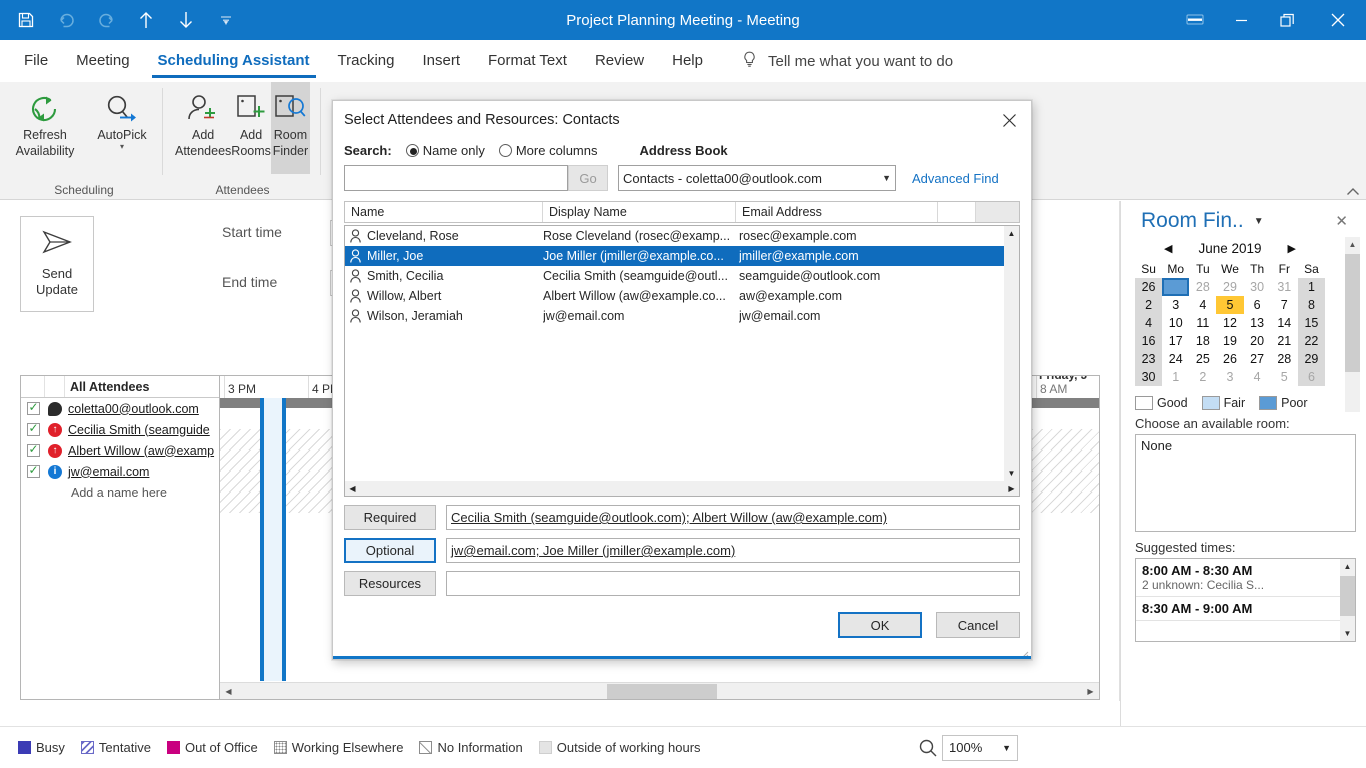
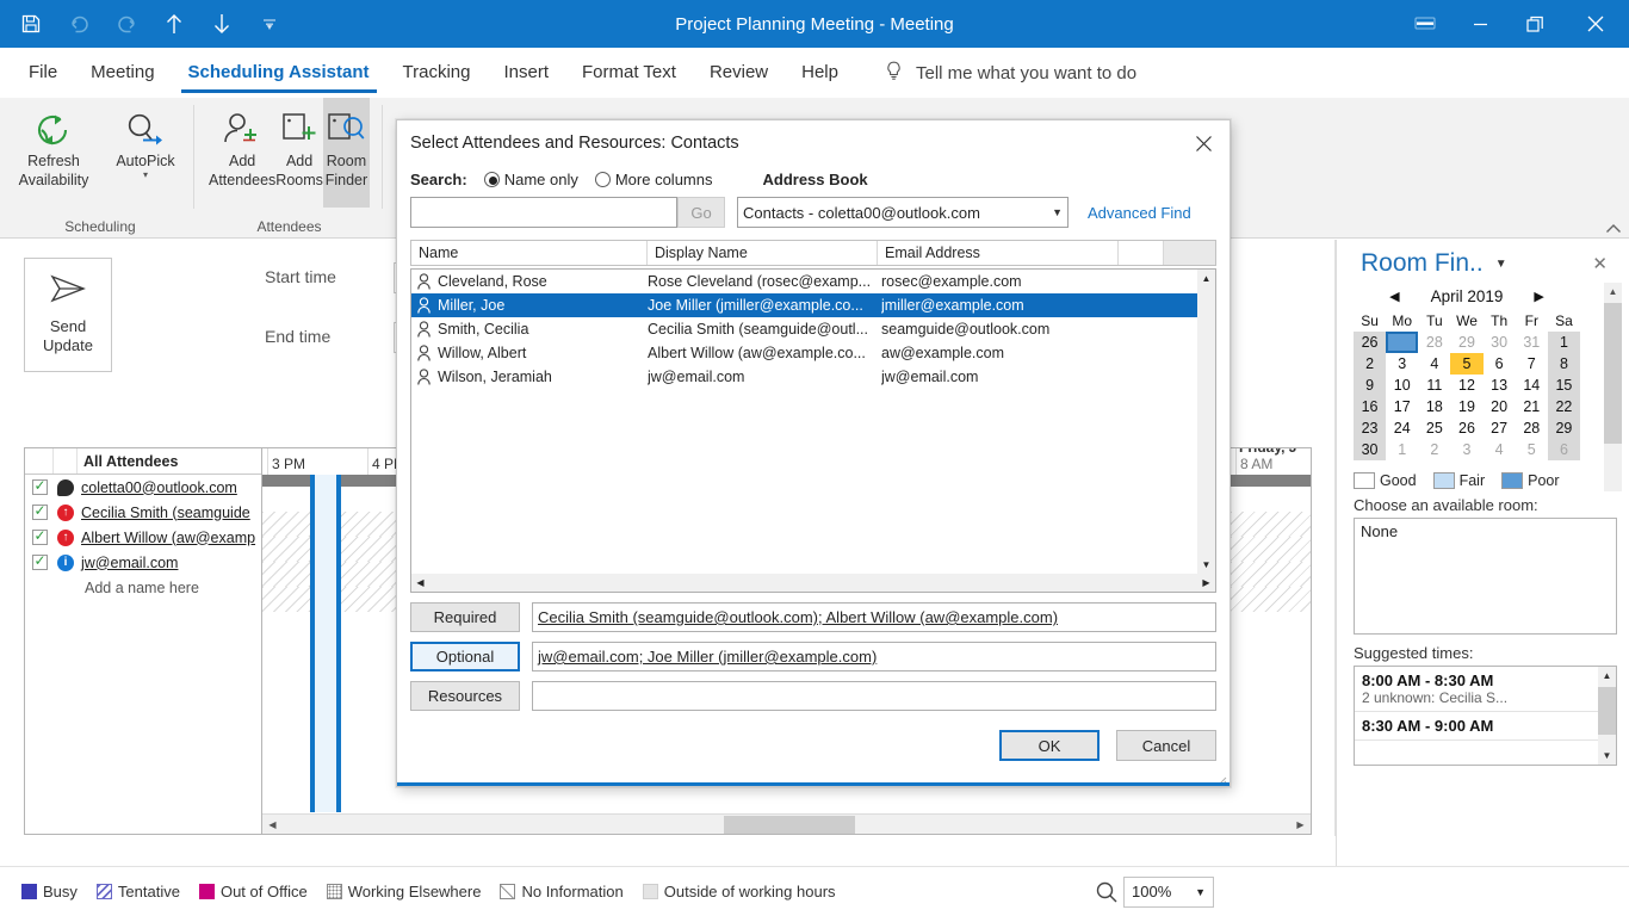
  Project Planning Meeting - Meeting
  File
  Meeting
  Scheduling Assistant
  Tracking
  Insert
  Format Text
  Review
  Help
  Tell me what you want to do
  Refresh
  Availability
  AutoPick
  ▾
  Scheduling
  Add
  Attendees
  Add
  Rooms
  Room
  Finder
  Attendees
  Send
  Update
  Start time
  End time
  All Attendees
  coletta00@outlook.com
  ↑
  Cecilia Smith (seamguide
  ↑
  Albert Willow (aw@examp
  i
  jw@email.com
  Add a name here
  3 PM
  8 AM
  ◀
  ▶
  Room Fin..
  ▼
  ✕
  ◀
- June 2019
+ April 2019
  ▶
  Su	Mo	Tu	We	Th	Fr	Sa
  26	27	28	29	30	31	1
  2	3	4	5	6	7	8
- 4	10	11	12	13	14	15
+ 9	10	11	12	13	14	15
  16	17	18	19	20	21	22
  23	24	25	26	27	28	29
  30	1	2	3	4	5	6
  ▲
  Good
  Fair
  Poor
  Choose an available room:
  None
  Suggested times:
  8:00 AM - 8:30 AM
  2 unknown: Cecilia S...
  8:30 AM - 9:00 AM
  ▲
  ▼
  Busy
  Tentative
  Out of Office
  Working Elsewhere
  No Information
  Outside of working hours
  100%
  ▼
  Select Attendees and Resources: Contacts
  Search:
  Name only
  More columns
  Address Book
  Go
  Contacts - coletta00@outlook.com
  ▼
  Advanced Find
  Name
  Display Name
  Email Address
  Cleveland, Rose
  Rose Cleveland (rosec@examp...
  rosec@example.com
  Miller, Joe
  Joe Miller (jmiller@example.co...
  jmiller@example.com
  Smith, Cecilia
  Cecilia Smith (seamguide@outl...
  seamguide@outlook.com
  Willow, Albert
  Albert Willow (aw@example.co...
  aw@example.com
  Wilson, Jeramiah
  jw@email.com
  jw@email.com
  ▲
  ▼
  ◀
  ▶
  Required
  Cecilia Smith (seamguide@outlook.com); Albert Willow (aw@example.com)
  Optional
  jw@email.com; Joe Miller (jmiller@example.com)
  Resources
  OK
  Cancel
